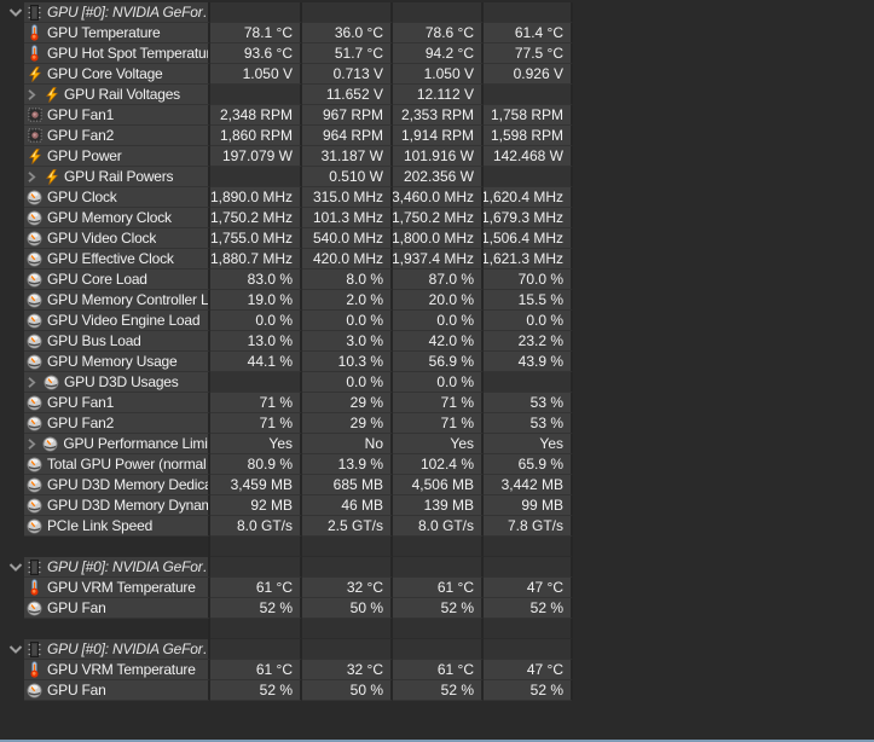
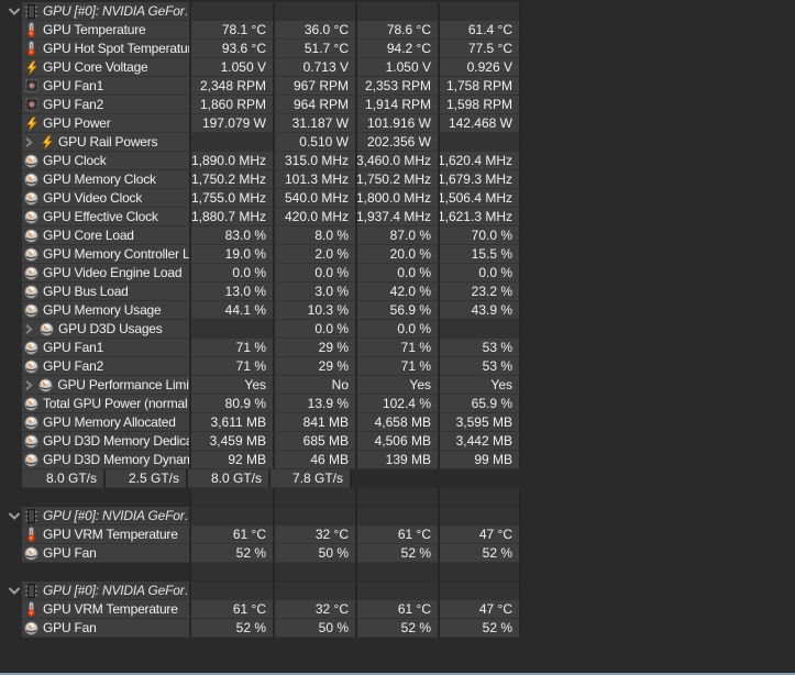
  GPU [#0]: NVIDIA GeFor
  GPU Temperature
  78.1 °C
  36.0 °C
  78.6 °C
  61.4 °C
  GPU Hot Spot Temperatu
  93.6 °C
  51.7 °C
  94.2 °C
  77.5 °C
  GPU Core Voltage
  1.050 V
  0.713 V
  1.050 V
  0.926 V
- GPU Rail Voltages
- 11.652 V
- 12.112 V
  GPU Fan1
  2,348 RPM
  967 RPM
  2,353 RPM
  1,758 RPM
  GPU Fan2
  1,860 RPM
  964 RPM
  1,914 RPM
  1,598 RPM
  GPU Power
  197.079 W
  31.187 W
  101.916 W
  142.468 W
  GPU Rail Powers
  0.510 W
  202.356 W
  GPU Clock
  1,890.0 MHz
  315.0 MHz
  3,460.0 MHz
  1,620.4 MHz
  GPU Memory Clock
  1,750.2 MHz
  101.3 MHz
  1,750.2 MHz
  1,679.3 MHz
  GPU Video Clock
  1,755.0 MHz
  540.0 MHz
  1,800.0 MHz
  1,506.4 MHz
  GPU Effective Clock
  1,880.7 MHz
  420.0 MHz
  1,937.4 MHz
  1,621.3 MHz
  GPU Core Load
  83.0 %
  8.0 %
  87.0 %
  70.0 %
  GPU Memory Controller L
  19.0 %
  2.0 %
  20.0 %
  15.5 %
  GPU Video Engine Load
  0.0 %
  0.0 %
  0.0 %
  0.0 %
  GPU Bus Load
  13.0 %
  3.0 %
  42.0 %
  23.2 %
  GPU Memory Usage
  44.1 %
  10.3 %
  56.9 %
  43.9 %
  GPU D3D Usages
  0.0 %
  0.0 %
  GPU Fan1
  71 %
  29 %
  71 %
  53 %
  GPU Fan2
  71 %
  29 %
  71 %
  53 %
  GPU Performance Limi
  Yes
  No
  Yes
  Yes
  Total GPU Power (normal
  80.9 %
  13.9 %
  102.4 %
  65.9 %
+ GPU Memory Allocated
+ 3,611 MB
+ 841 MB
+ 4,658 MB
+ 3,595 MB
  GPU D3D Memory Dedic
  3,459 MB
  685 MB
  4,506 MB
  3,442 MB
  GPU D3D Memory Dynam
  92 MB
  46 MB
  139 MB
  99 MB
- PCIe Link Speed
  8.0 GT/s
  2.5 GT/s
  8.0 GT/s
  7.8 GT/s
  GPU [#0]: NVIDIA GeFor
  GPU VRM Temperature
  61 °C
  32 °C
  61 °C
  47 °C
  GPU Fan
  52 %
  50 %
  52 %
  52 %
  GPU [#0]: NVIDIA GeFor
  GPU VRM Temperature
  61 °C
  32 °C
  61 °C
  47 °C
  GPU Fan
  52 %
  50 %
  52 %
  52 %
